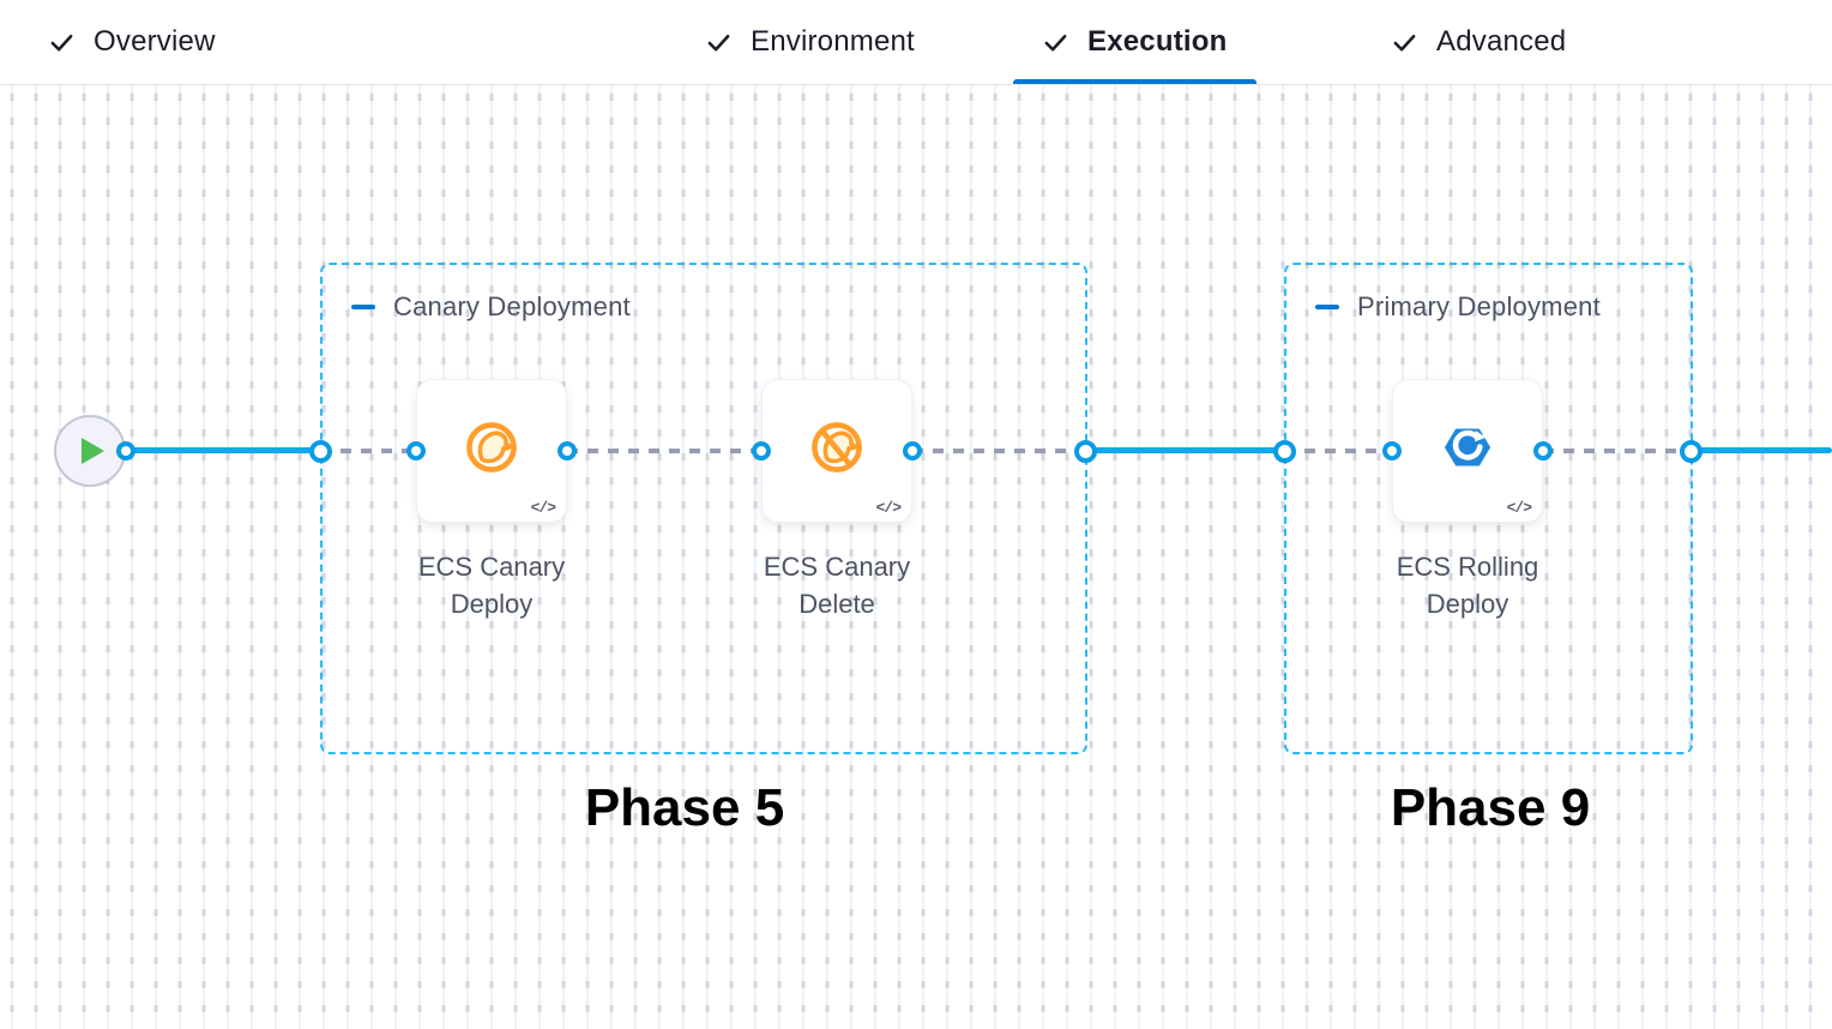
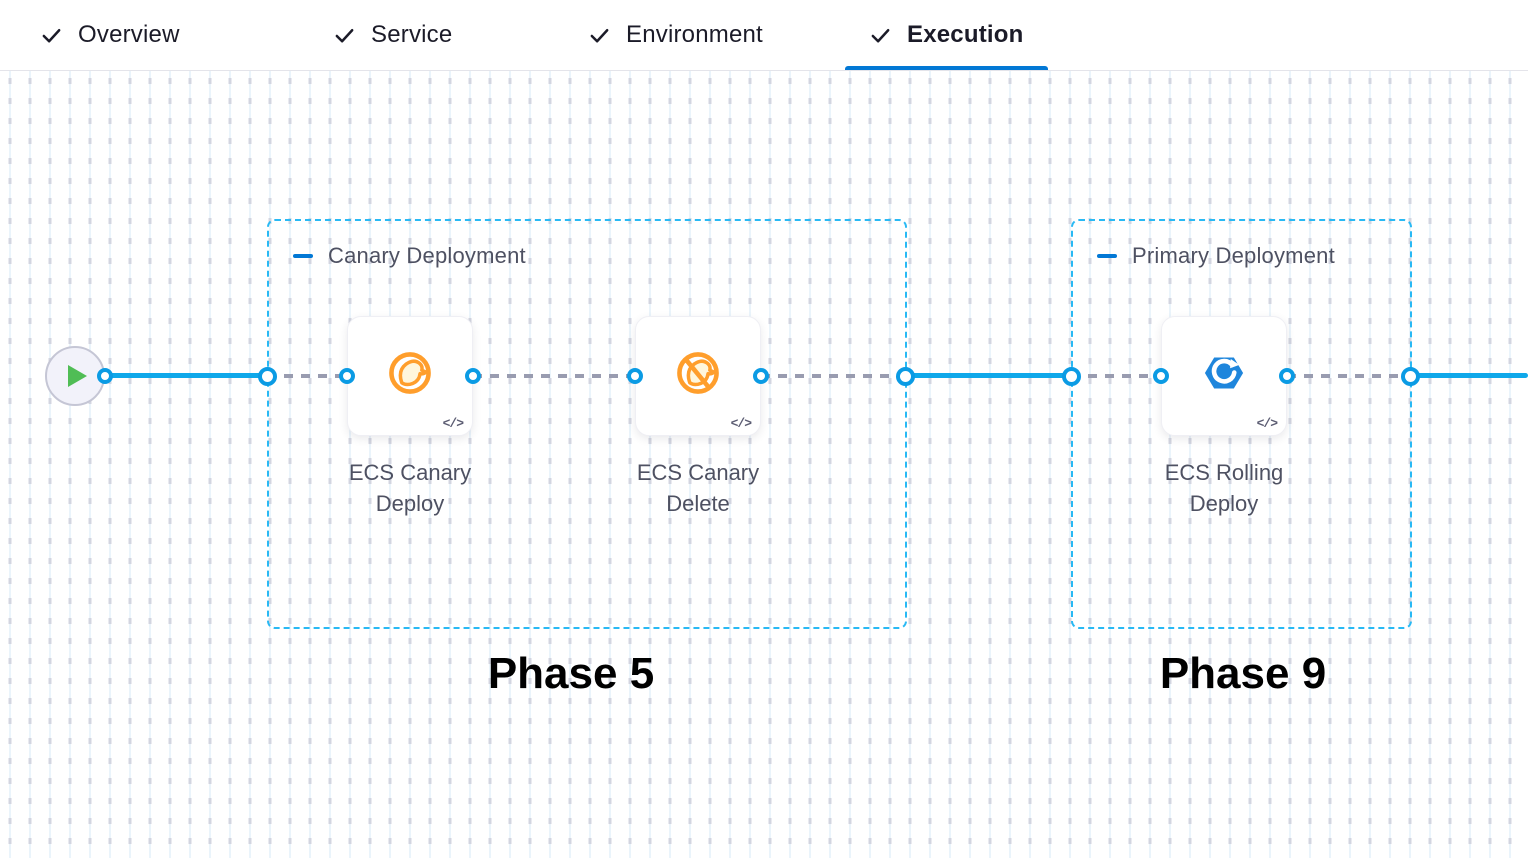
  Overview
+ Service
  Environment
  Execution
- Advanced
  Canary Deployment
  Primary Deployment
  </>
  </>
  </>
  ECS Canary Deploy
  ECS Canary Delete
  ECS Rolling Deploy
  Phase 5
  Phase 9
